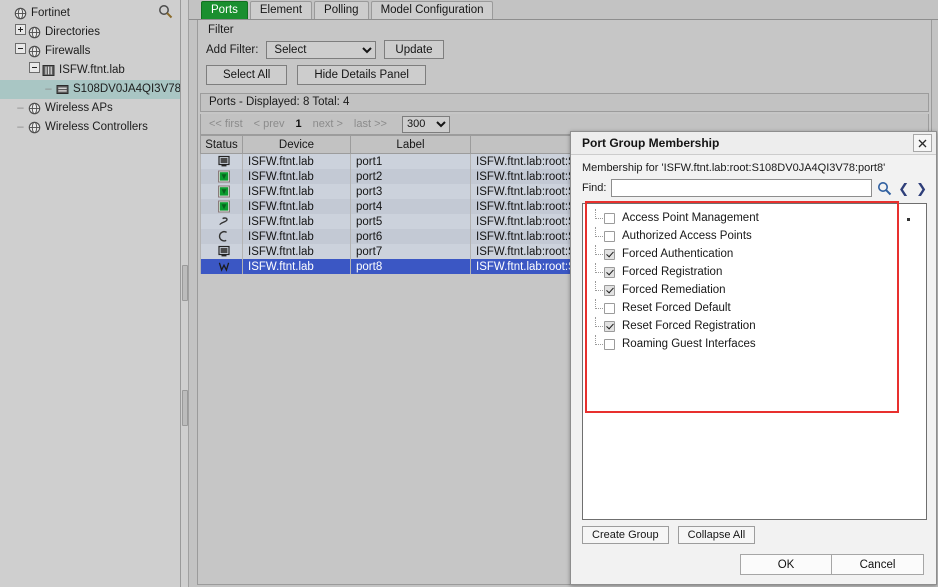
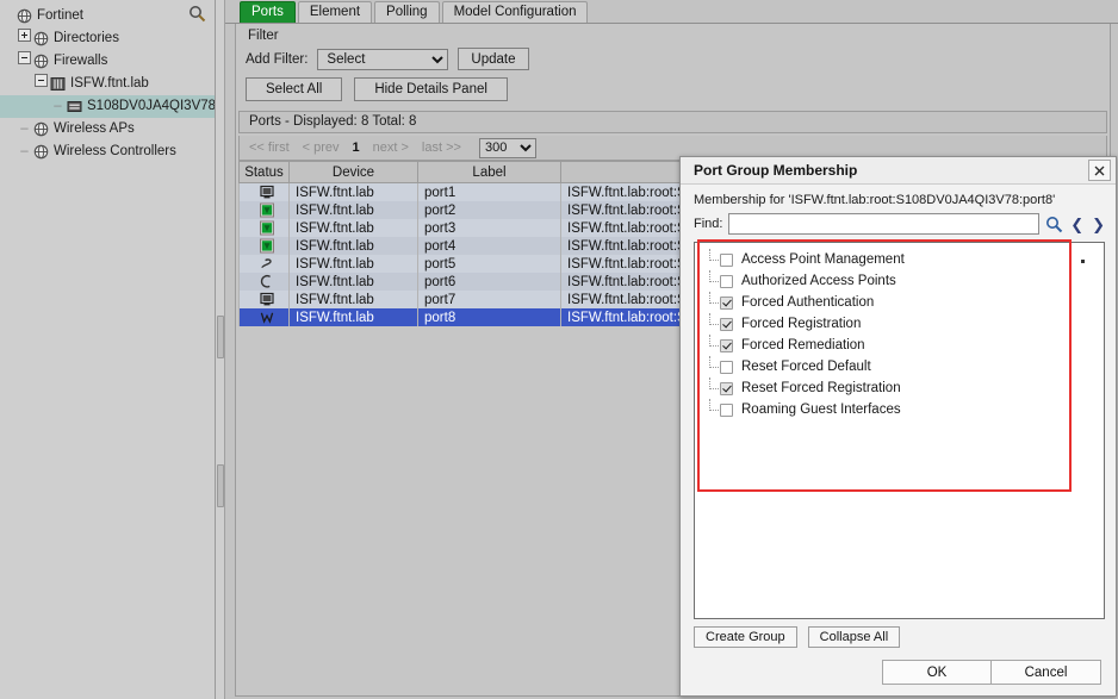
  Fortinet
  Directories
  Firewalls
  ISFW.ftnt.lab
  –
  S108DV0JA4QI3V78
  –
  Wireless APs
  –
  Wireless Controllers
  Ports
  Element
  Polling
  Model Configuration
  Filter
  Add Filter:
  Select
  Update
  Select All
  Hide Details Panel
- Ports - Displayed: 8 Total: 4
+ Ports - Displayed: 8 Total: 8
  << first
  < prev
  1
  next >
  last >>
  300
  Status	Device	Label
  	ISFW.ftnt.lab	port1	ISFW.ftnt.lab:root:
  	ISFW.ftnt.lab	port2	ISFW.ftnt.lab:root:
  	ISFW.ftnt.lab	port3	ISFW.ftnt.lab:root:
  	ISFW.ftnt.lab	port4	ISFW.ftnt.lab:root:
  	ISFW.ftnt.lab	port5	ISFW.ftnt.lab:root:
  	ISFW.ftnt.lab	port6	ISFW.ftnt.lab:root:
  	ISFW.ftnt.lab	port7	ISFW.ftnt.lab:root:
  	ISFW.ftnt.lab	port8	ISFW.ftnt.lab:root:
  Port Group Membership
  Membership for 'ISFW.ftnt.lab:root:S108DV0JA4QI3V78:port8'
  Find:
  ❮
  ❯
  Access Point Management
  Authorized Access Points
  Forced Authentication
  Forced Registration
  Forced Remediation
  Reset Forced Default
  Reset Forced Registration
  Roaming Guest Interfaces
  Create Group
  Collapse All
  OK
  Cancel
